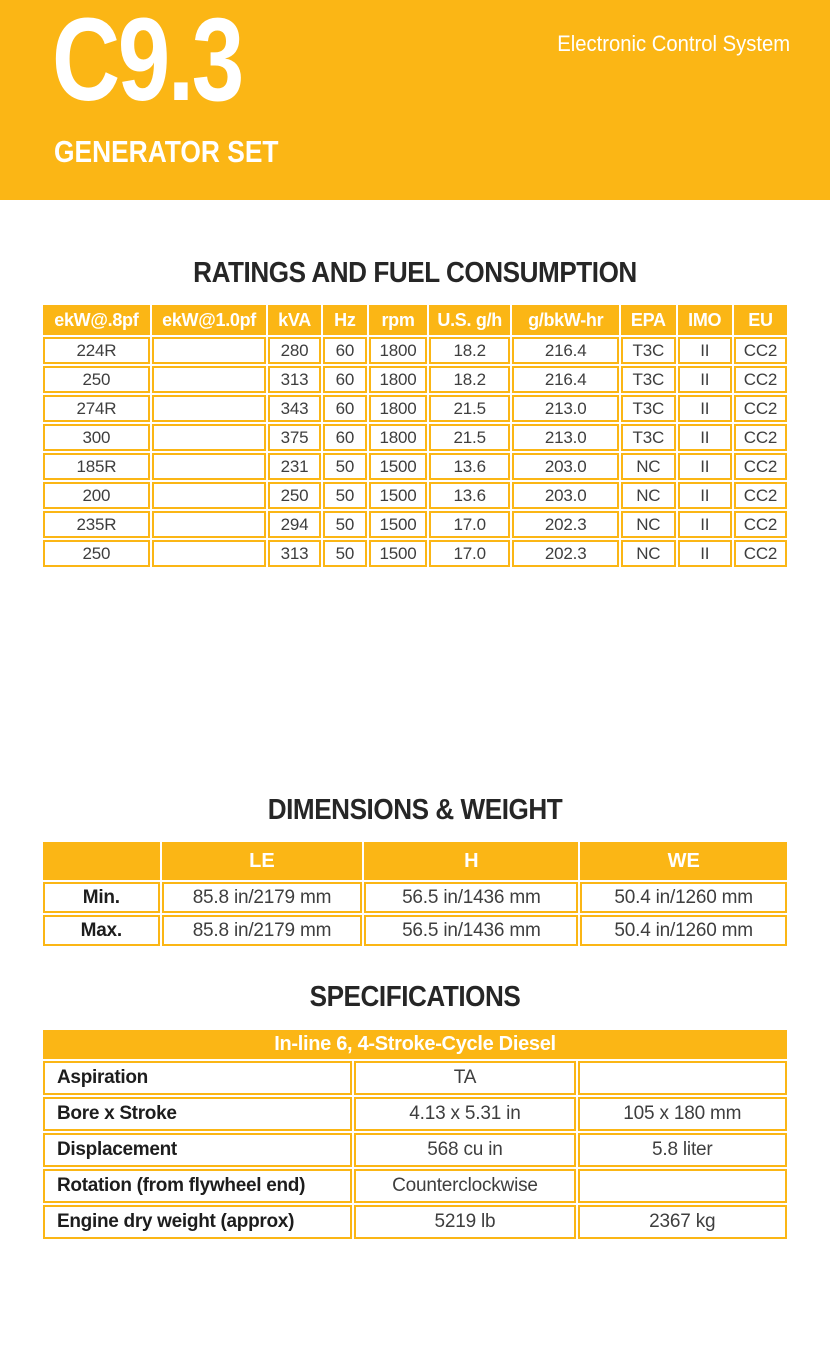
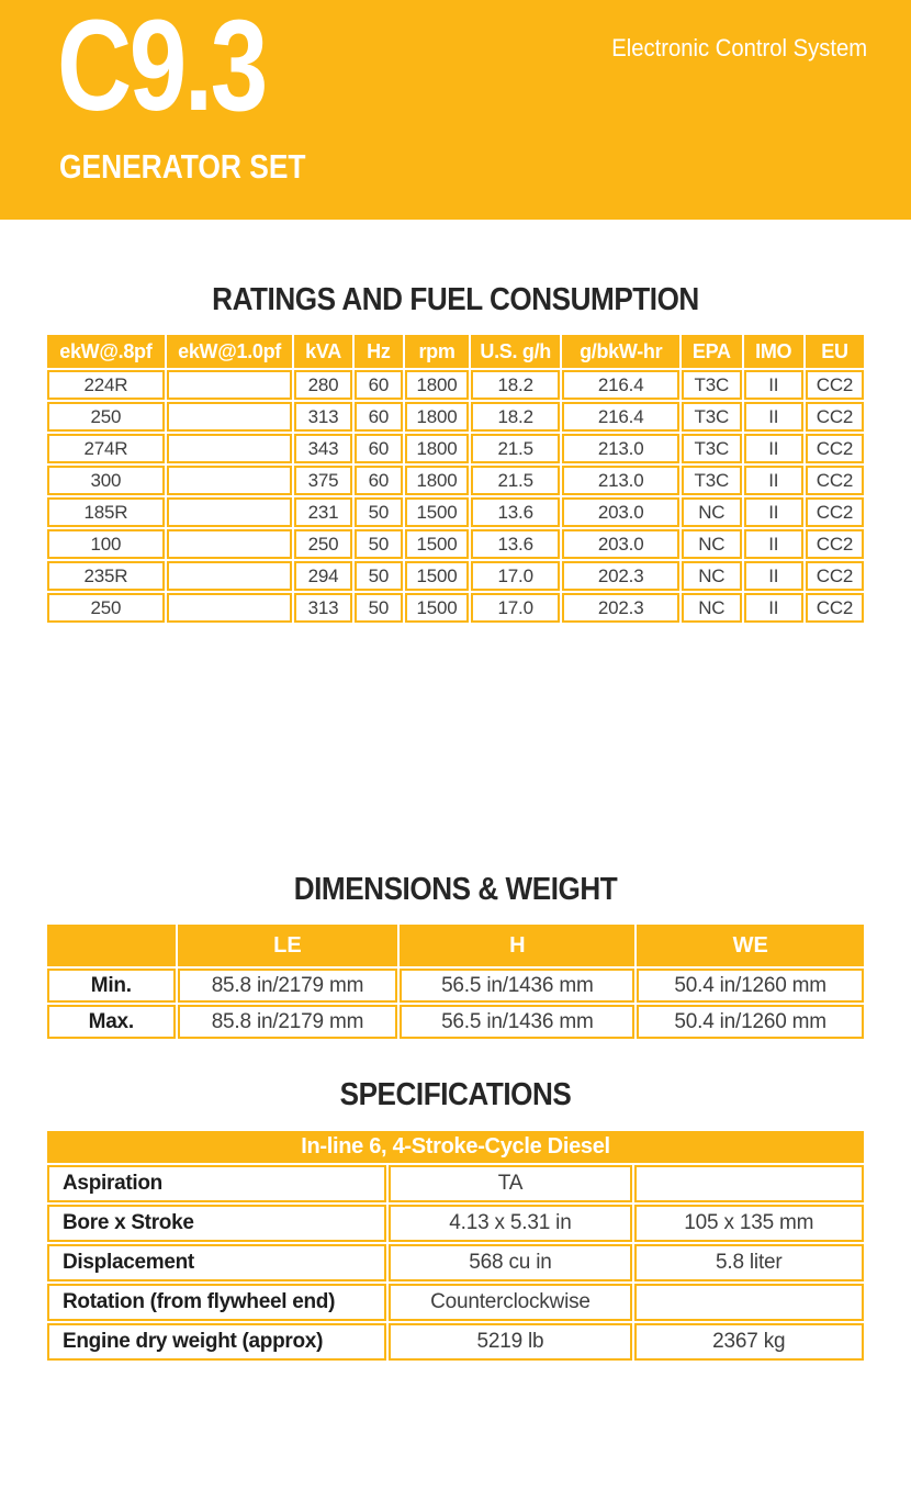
  C9.3
  GENERATOR SET
  Electronic Control System
  RATINGS AND FUEL CONSUMPTION
  ekW@.8pf	ekW@1.0pf	kVA	Hz	rpm	U.S. g/h	g/bkW-hr	EPA	IMO	EU
  224R		280	60	1800	18.2	216.4	T3C	II	CC2
  250		313	60	1800	18.2	216.4	T3C	II	CC2
  274R		343	60	1800	21.5	213.0	T3C	II	CC2
  300		375	60	1800	21.5	213.0	T3C	II	CC2
  185R		231	50	1500	13.6	203.0	NC	II	CC2
- 200		250	50	1500	13.6	203.0	NC	II	CC2
+ 100		250	50	1500	13.6	203.0	NC	II	CC2
  235R		294	50	1500	17.0	202.3	NC	II	CC2
  250		313	50	1500	17.0	202.3	NC	II	CC2
  DIMENSIONS & WEIGHT
  	LE	H	WE
  Min.	85.8 in/2179 mm	56.5 in/1436 mm	50.4 in/1260 mm
  Max.	85.8 in/2179 mm	56.5 in/1436 mm	50.4 in/1260 mm
  SPECIFICATIONS
  In-line 6, 4-Stroke-Cycle Diesel
  Aspiration	TA
- Bore x Stroke	4.13 x 5.31 in	105 x 180 mm
+ Bore x Stroke	4.13 x 5.31 in	105 x 135 mm
  Displacement	568 cu in	5.8 liter
  Rotation (from flywheel end)	Counterclockwise
  Engine dry weight (approx)	5219 lb	2367 kg
